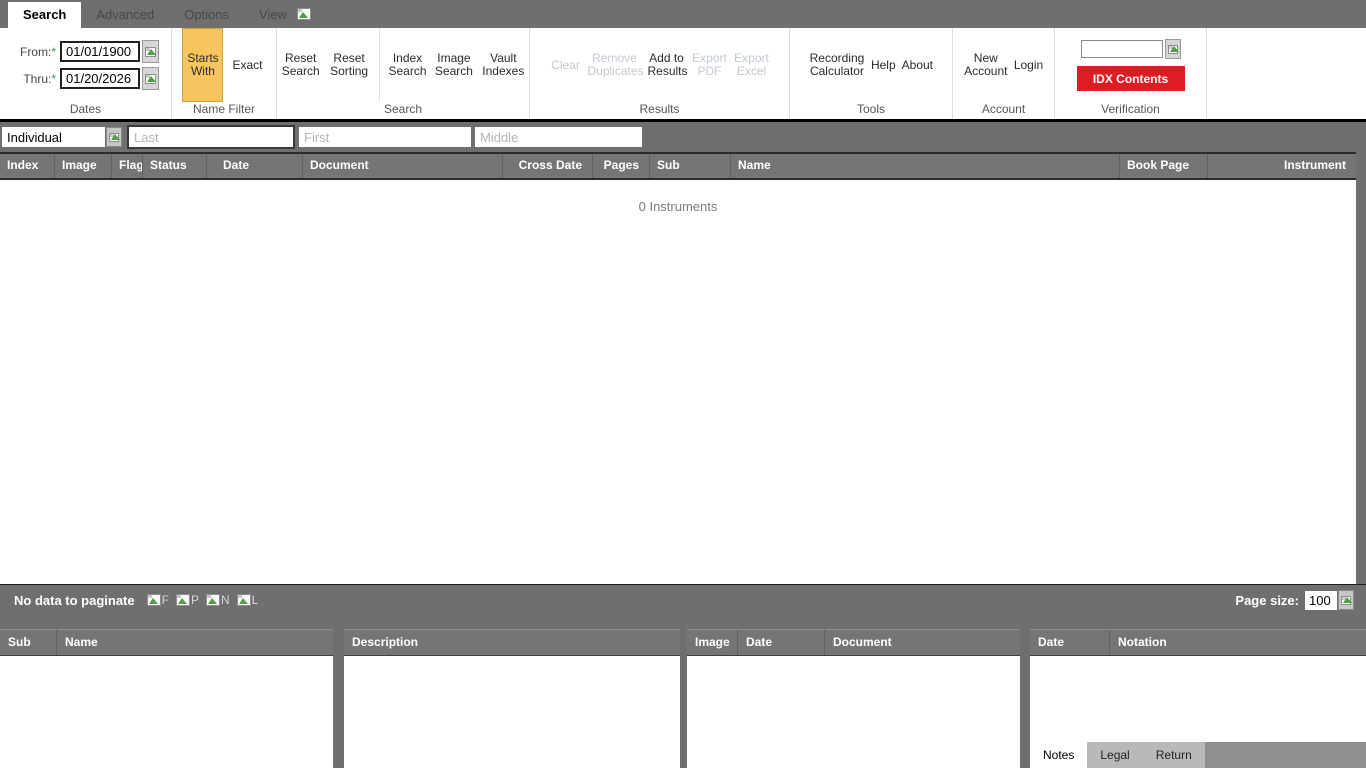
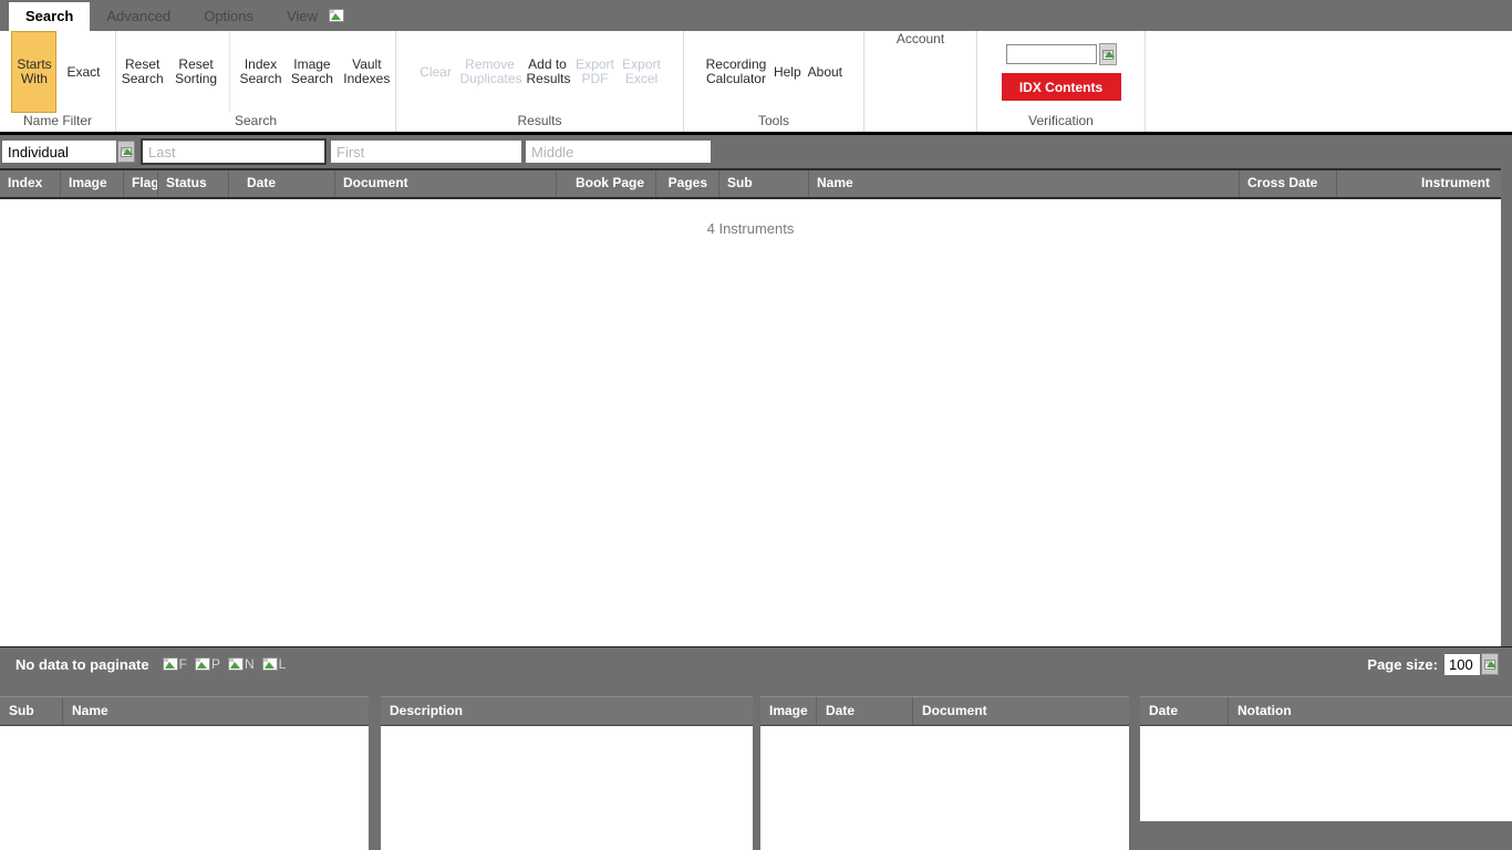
  Search
  Advanced
  Options
  View
- From:*
- 01/01/1900
- Thru:*
- 01/20/2026
- Dates
  Starts With
  Exact
  Name Filter
  Reset Search
  Reset Sorting
  Index Search
  Image Search
  Vault Indexes
  Search
  Clear
  Remove Duplicates
  Add to Results
  Export PDF
  Export Excel
  Results
  Recording Calculator
  Help
  About
  Tools
- New Account
- Login
  Account
  IDX Contents
  Verification
  Individual
  Last
  First
  Middle
  Index
  Image
  Flag
  Status
  Date
  Document
- Cross Date
+ Book Page
  Pages
  Sub
  Name
- Book Page
+ Cross Date
  Instrument
- 0 Instruments
+ 4 Instruments
  No data to paginate
  F
  P
  N
  L
  Page size:
  100
  Sub
  Name
  Description
  Image
  Date
  Document
  Date
  Notation
- Notes
- Legal
- Return
